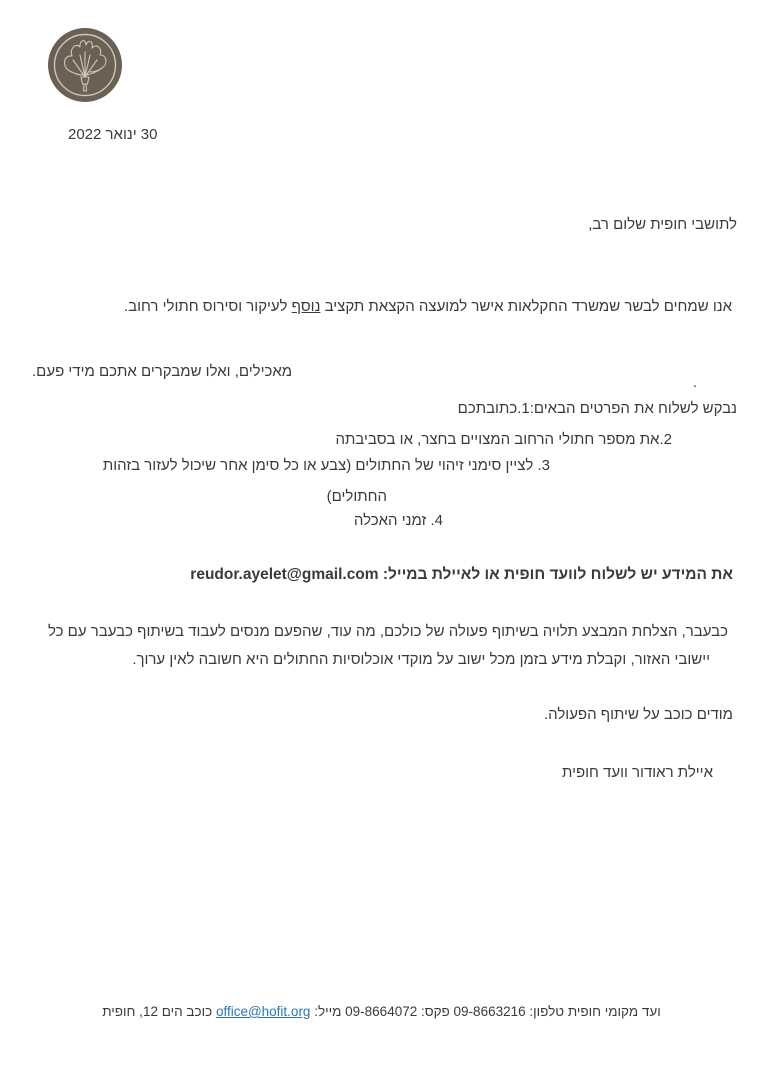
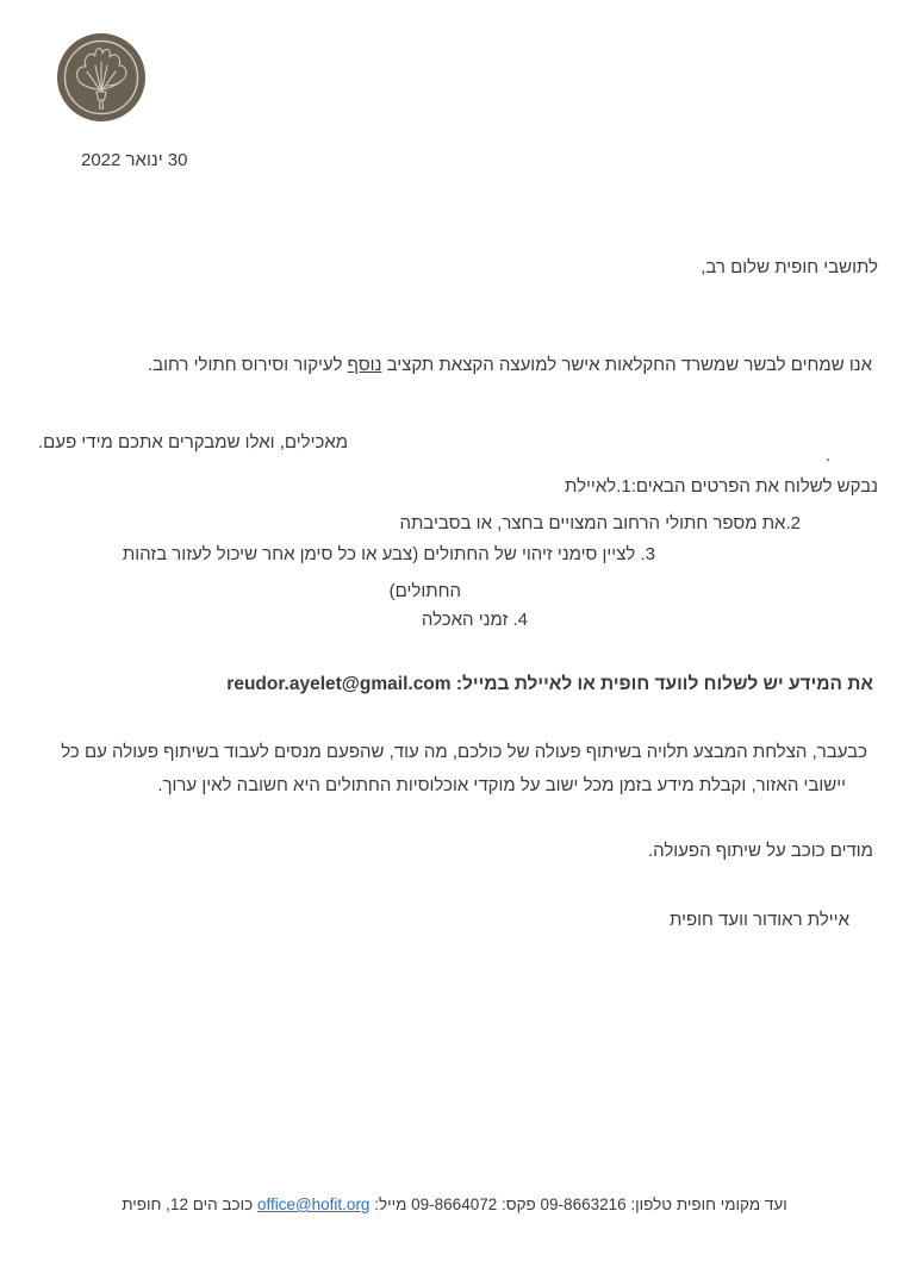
  30 ינואר 2022
  לתושבי חופית שלום רב,
  אנו שמחים לבשר שמשרד החקלאות אישר למועצה הקצאת תקציב נוסף לעיקור וסירוס חתולי רחוב.
  מאכילים, ואלו שמבקרים אתכם מידי פעם.
  .
- נבקש לשלוח את הפרטים הבאים:1.כתובתכם
+ נבקש לשלוח את הפרטים הבאים:1.לאיילת
  2.את מספר חתולי הרחוב המצויים בחצר, או בסביבתה
  3. לציין סימני זיהוי של החתולים (צבע או כל סימן אחר שיכול לעזור בזהות
  החתולים)
  4. זמני האכלה
  את המידע יש לשלוח לוועד חופית או לאיילת במייל: reudor.ayelet@gmail.com
- כבעבר, הצלחת המבצע תלויה בשיתוף פעולה של כולכם, מה עוד, שהפעם מנסים לעבוד בשיתוף כבעבר עם כל
+ כבעבר, הצלחת המבצע תלויה בשיתוף פעולה של כולכם, מה עוד, שהפעם מנסים לעבוד בשיתוף פעולה עם כל
  יישובי האזור, וקבלת מידע בזמן מכל ישוב על מוקדי אוכלוסיות החתולים היא חשובה לאין ערוך.
  מודים כוכב על שיתוף הפעולה.
  איילת ראודור וועד חופית
  ועד מקומי חופית טלפון: 09-8663216 פקס: 09-8664072 מייל: office@hofit.org כוכב הים 12, חופית
